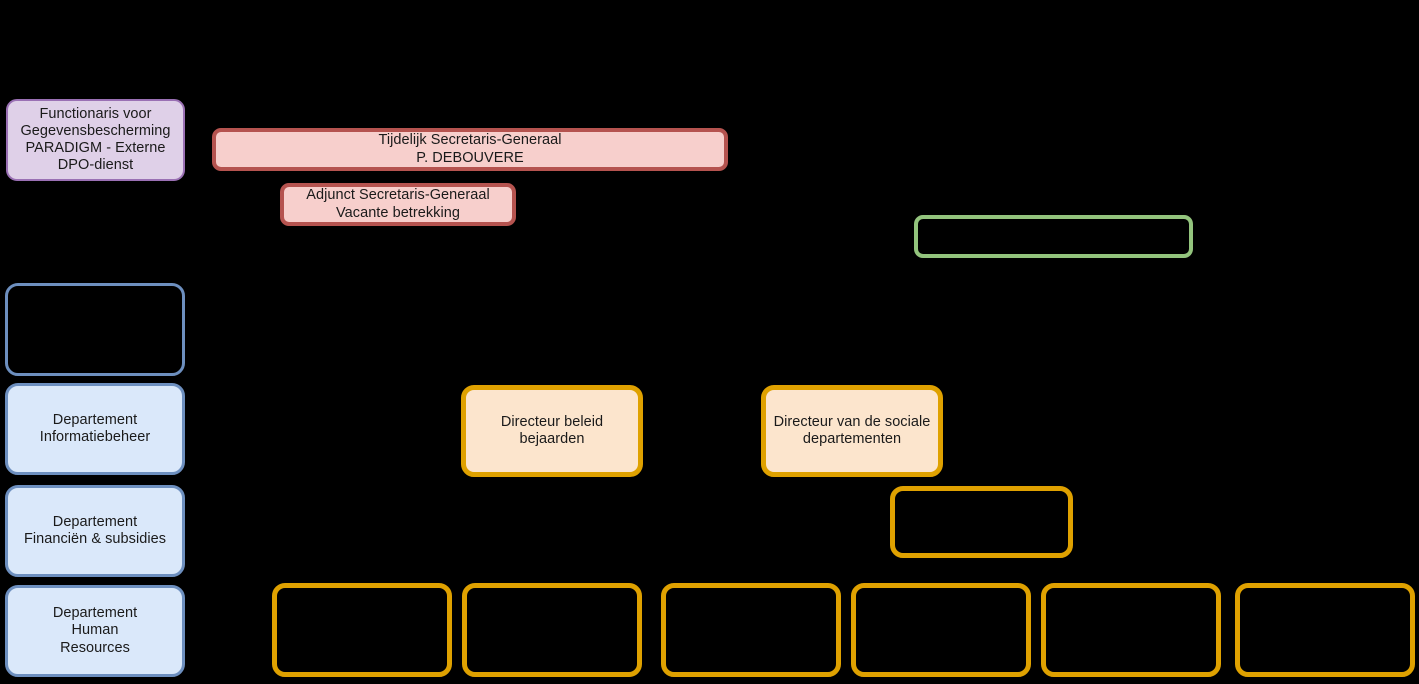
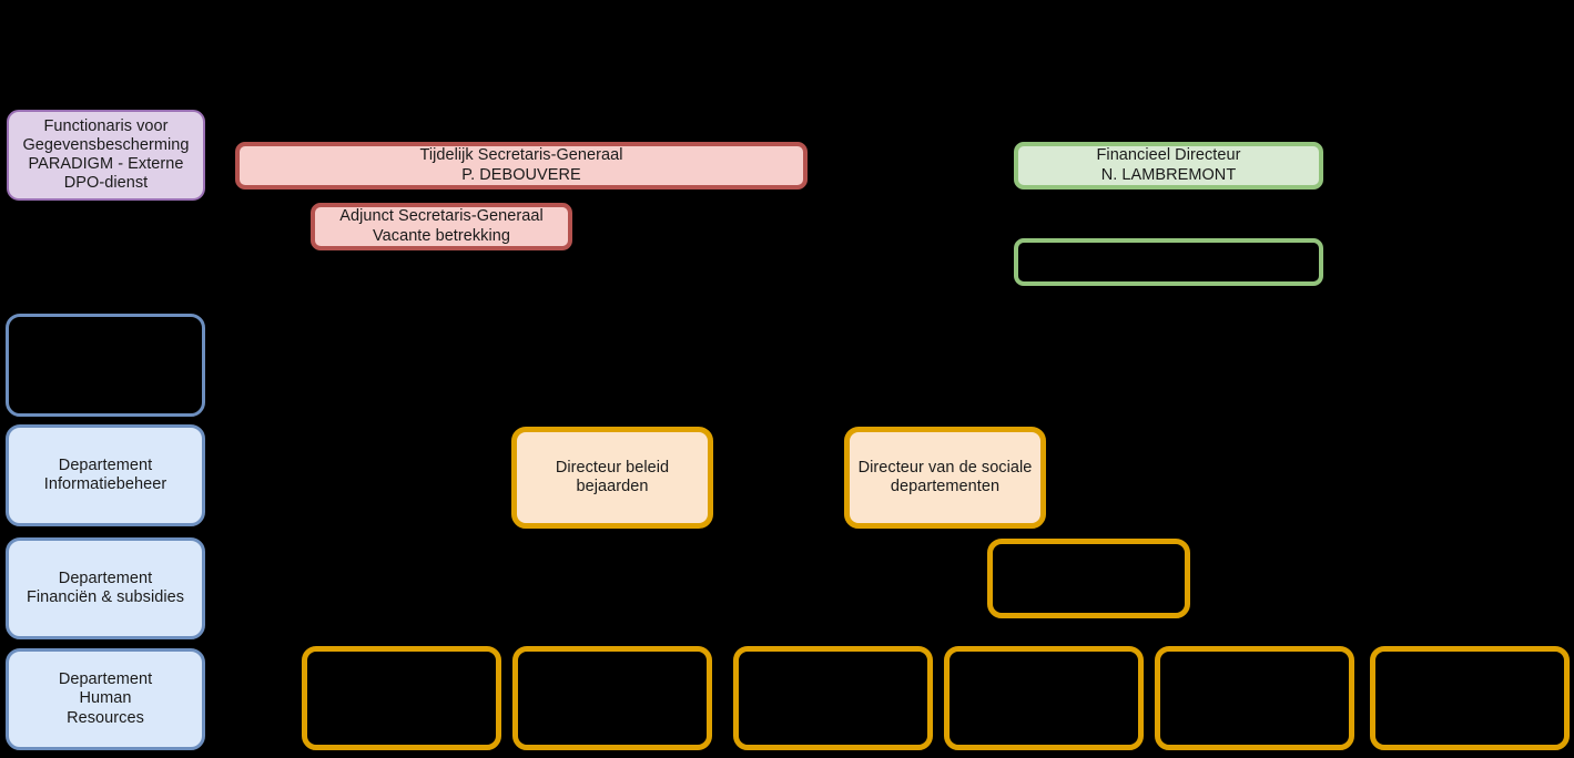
  Functionaris voor
  Gegevensbescherming
  PARADIGM - Externe
  DPO-dienst
  Tijdelijk Secretaris-Generaal
  P. DEBOUVERE
  Adjunct Secretaris-Generaal
  Vacante betrekking
+ Financieel Directeur
+ N. LAMBREMONT
  Departement
  Informatiebeheer
  Departement
  Financiën & subsidies
  Departement
  Human
  Resources
  Directeur beleid
  bejaarden
  Directeur van de sociale
  departementen
